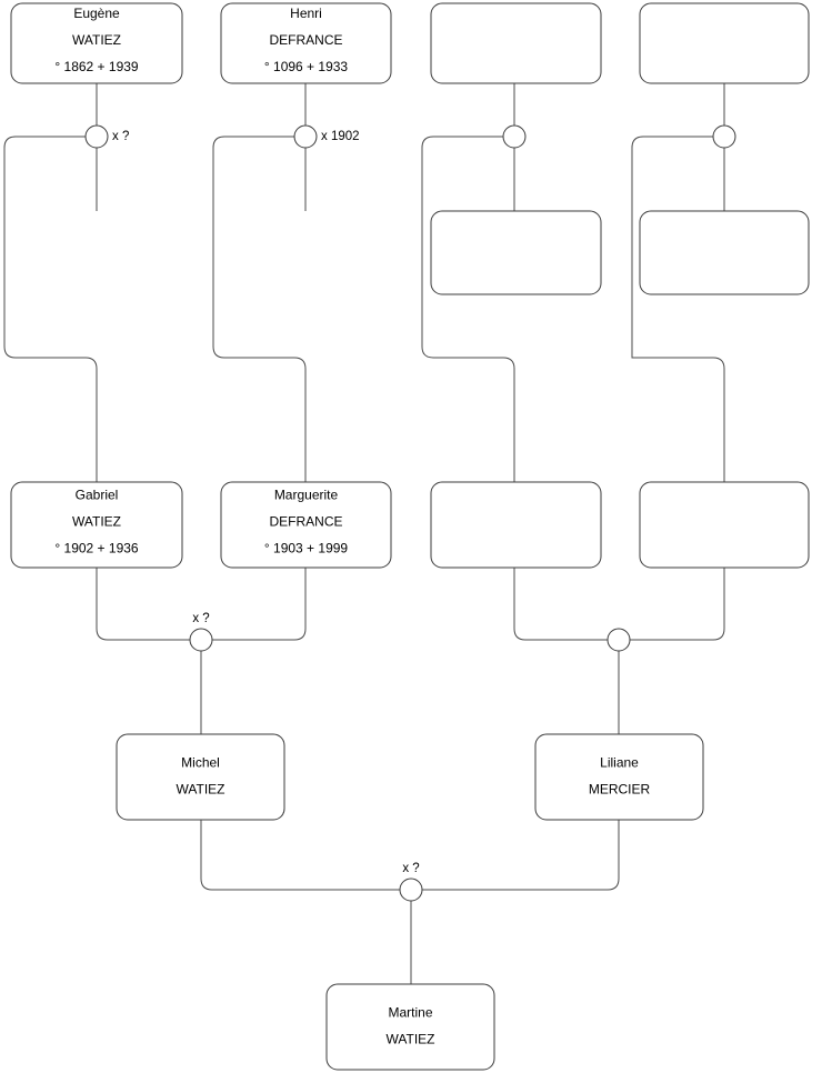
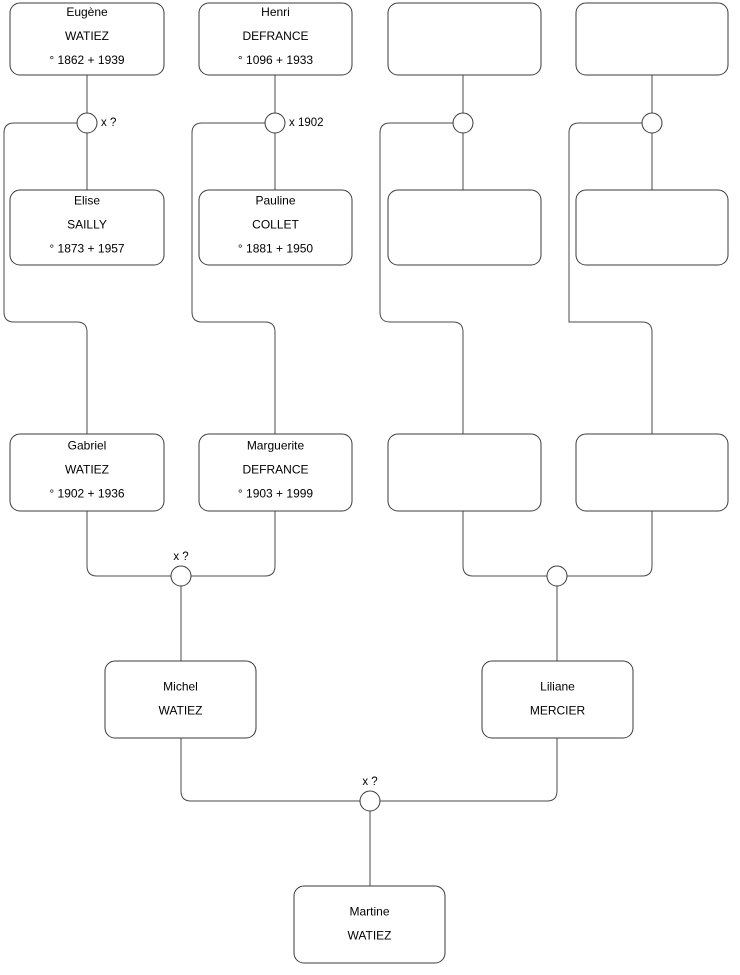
  Eugène
  WATIEZ
  ° 1862 + 1939
  Henri
  DEFRANCE
  ° 1096 + 1933
+ Elise
+ SAILLY
+ ° 1873 + 1957
+ Pauline
+ COLLET
+ ° 1881 + 1950
  Gabriel
  WATIEZ
  ° 1902 + 1936
  Marguerite
  DEFRANCE
  ° 1903 + 1999
  Michel
  WATIEZ
  Liliane
  MERCIER
  Martine
  WATIEZ
  x ?
  x 1902
  x ?
  x ?
